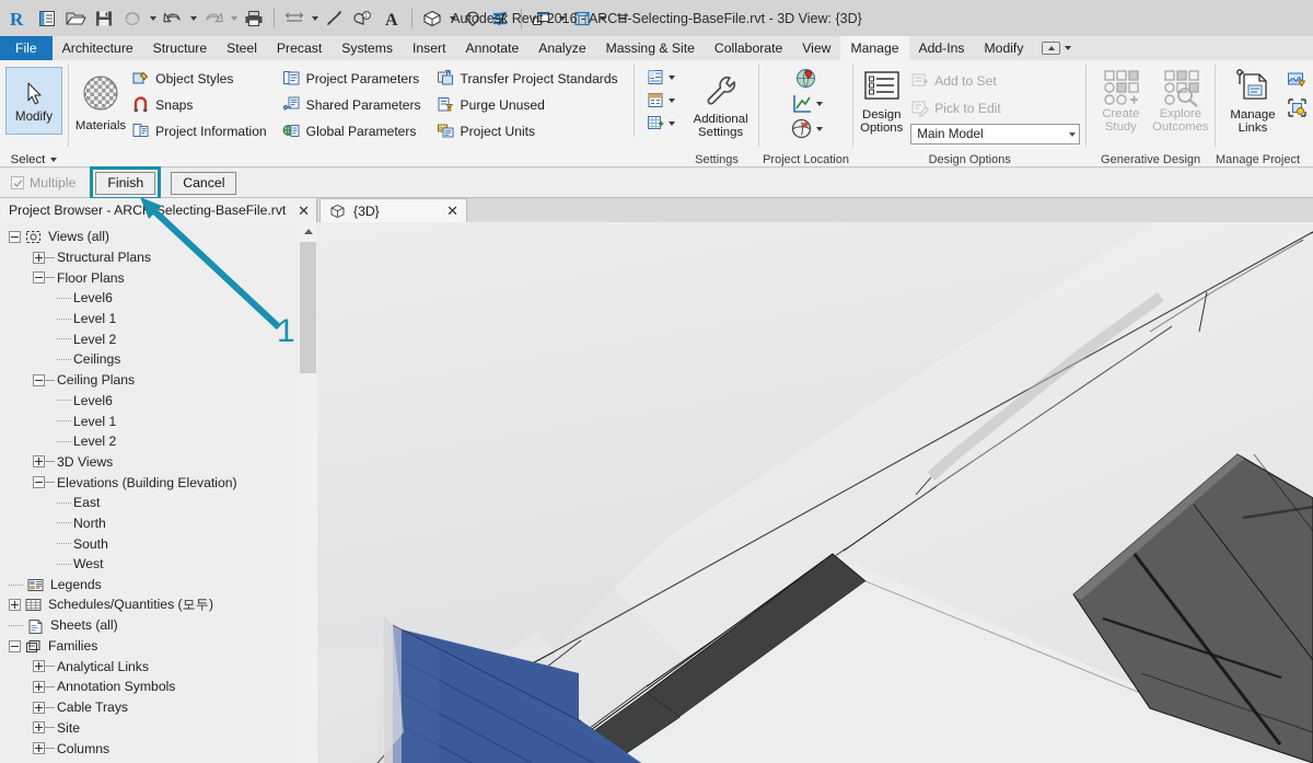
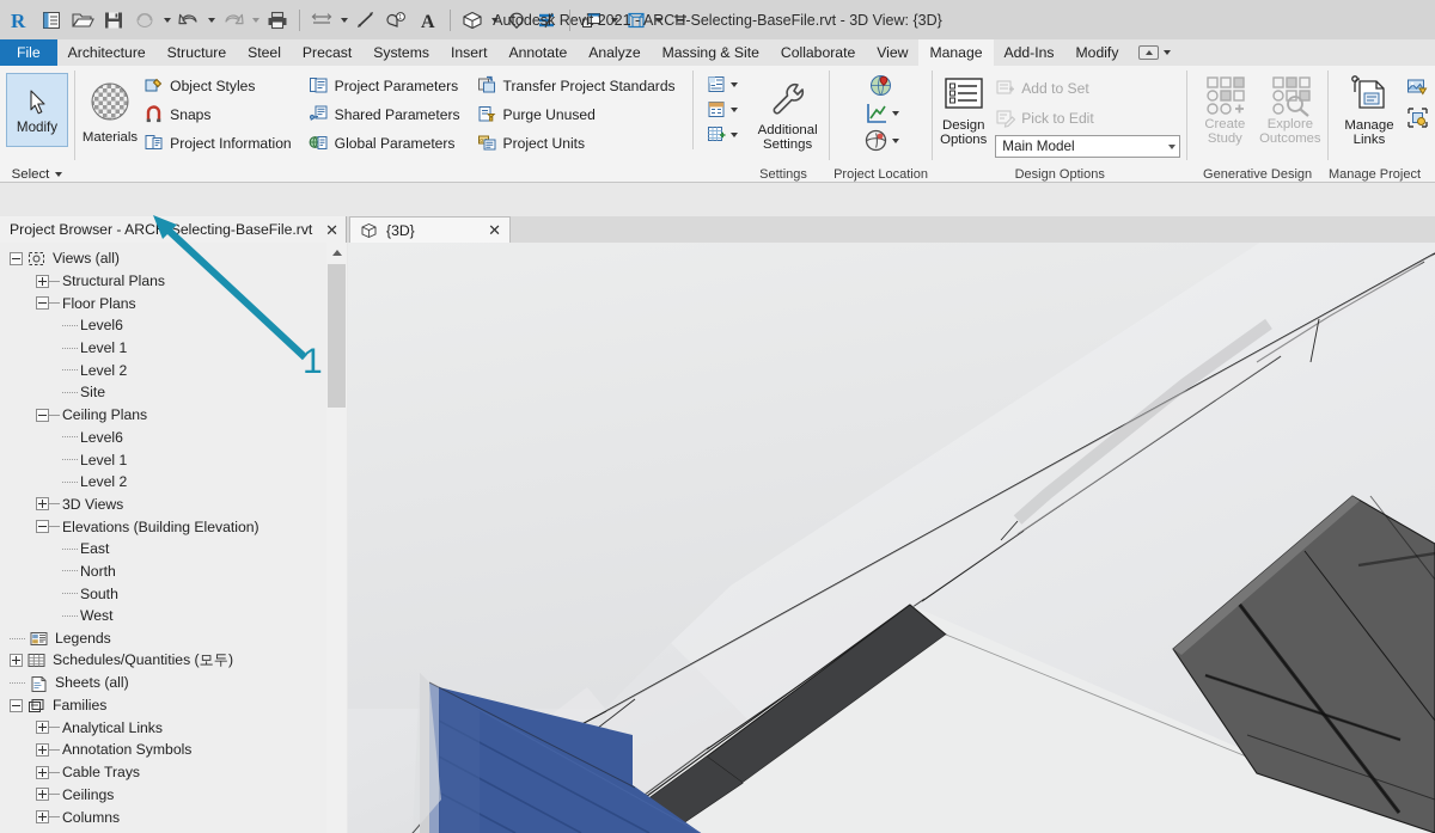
  R
  A
- Autodesk Revit 2016 - ARCH-Selecting-BaseFile.rvt - 3D View: {3D}
+ Autodesk Revit 2021 - ARCH-Selecting-BaseFile.rvt - 3D View: {3D}
  File
  Architecture
  Structure
  Steel
  Precast
  Systems
  Insert
  Annotate
  Analyze
  Massing & Site
  Collaborate
  View
  Manage
  Add-Ins
  Modify
  Modify
  Select
  Materials
  Object Styles
  Snaps
  Project Information
  Project Parameters
  Shared Parameters
  Global Parameters
  Transfer Project Standards
  Purge Unused
  Project Units
  Additional
  Settings
  Settings
  Project Location
  Design
  Options
  Add to Set
  Pick to Edit
  Main Model
  Design Options
  Create
  Study
  Explore
  Outcomes
  Generative Design
  Manage
  Links
  Manage Project
- Multiple
- Finish
- Cancel
  Project Browser - ARCSelecting-BaseFile.rvt
  ✕
  {3D}
  ✕
  Views (all)
  Structural Plans
  Floor Plans
  Level6
  Level 1
  Level 2
- Ceilings
+ Site
  Ceiling Plans
  Level6
  Level 1
  Level 2
  3D Views
  Elevations (Building Elevation)
  East
  North
  South
  West
  Legends
  Schedules/Quantities (모두)
  Sheets (all)
  Families
  Analytical Links
  Annotation Symbols
  Cable Trays
- Site
+ Ceilings
  Columns
  1
